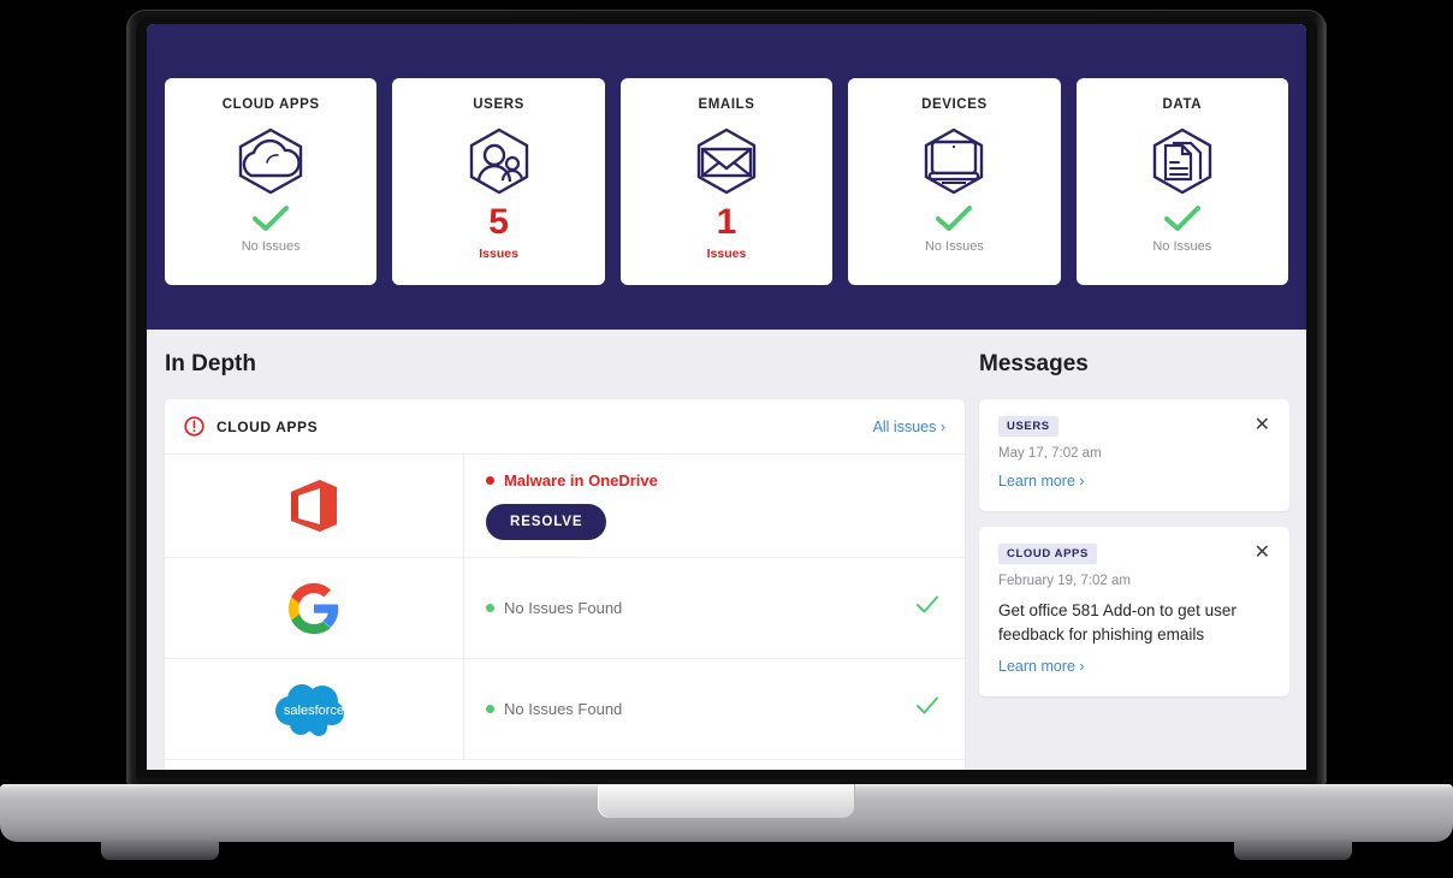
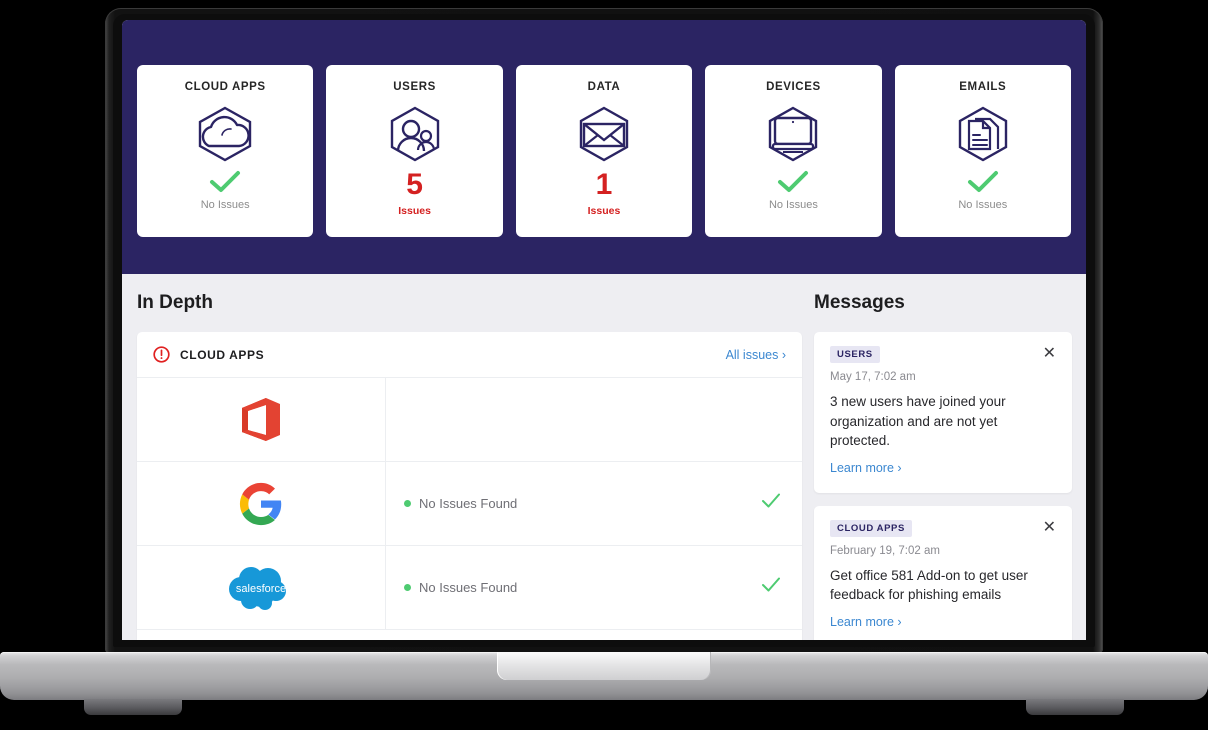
  CLOUD APPS
  No Issues
  USERS
  5
  Issues
- EMAILS
+ DATA
  1
  Issues
  DEVICES
  No Issues
- DATA
+ EMAILS
  No Issues
  In Depth
  CLOUD APPS
  All issues ›
- Malware in OneDrive
- RESOLVE
  No Issues Found
  salesforce
  No Issues Found
  Messages
  USERS
  ✕
  May 17, 7:02 am
+ 3 new users have joined your organization and are not yet protected.
  Learn more ›
  CLOUD APPS
  ✕
  February 19, 7:02 am
  Get office 581 Add-on to get user feedback for phishing emails
  Learn more ›
